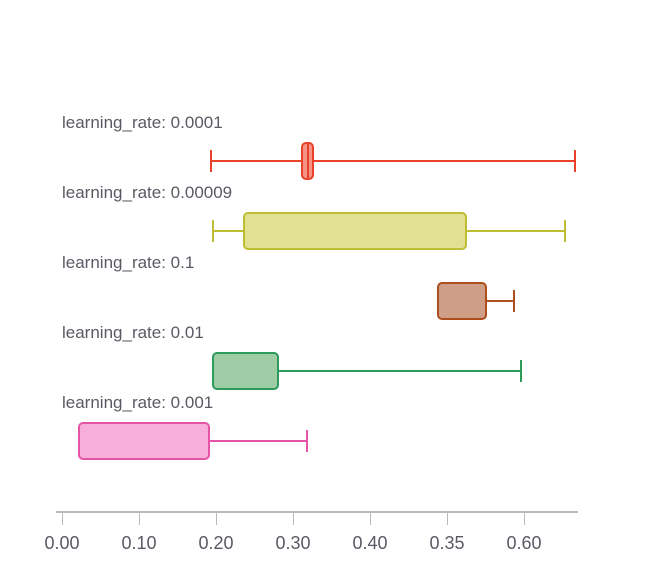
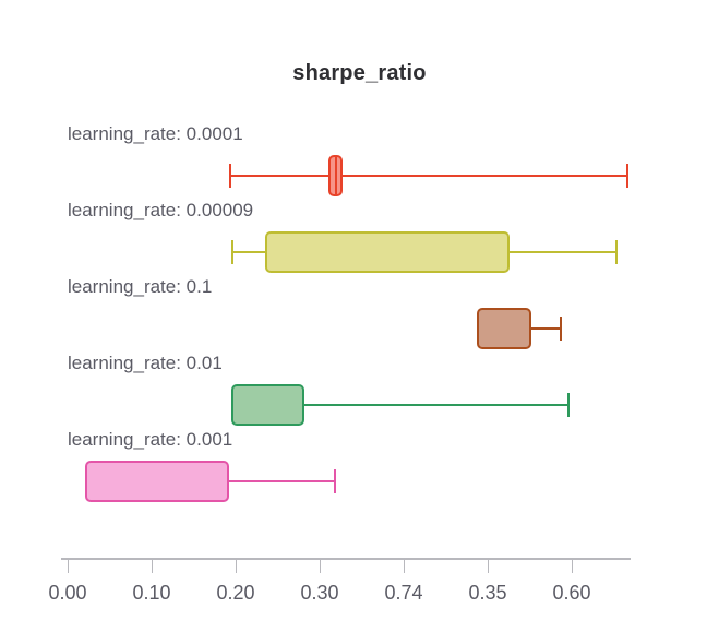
+ sharpe_ratio
  learning_rate: 0.0001
  learning_rate: 0.00009
  learning_rate: 0.1
  learning_rate: 0.01
  learning_rate: 0.001
  0.00
  0.10
  0.20
  0.30
- 0.40
+ 0.74
  0.35
  0.60
